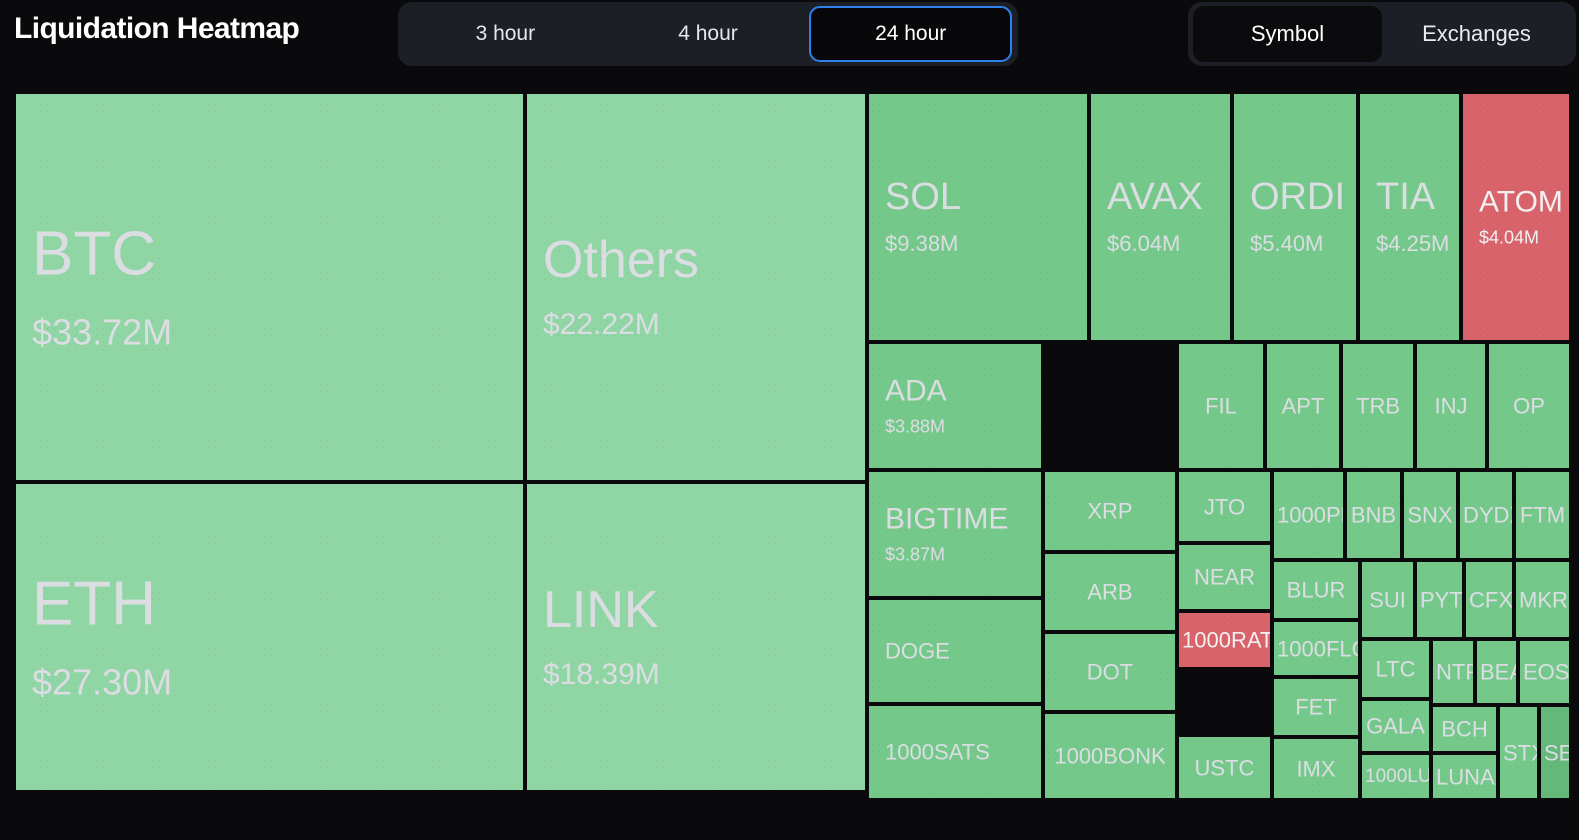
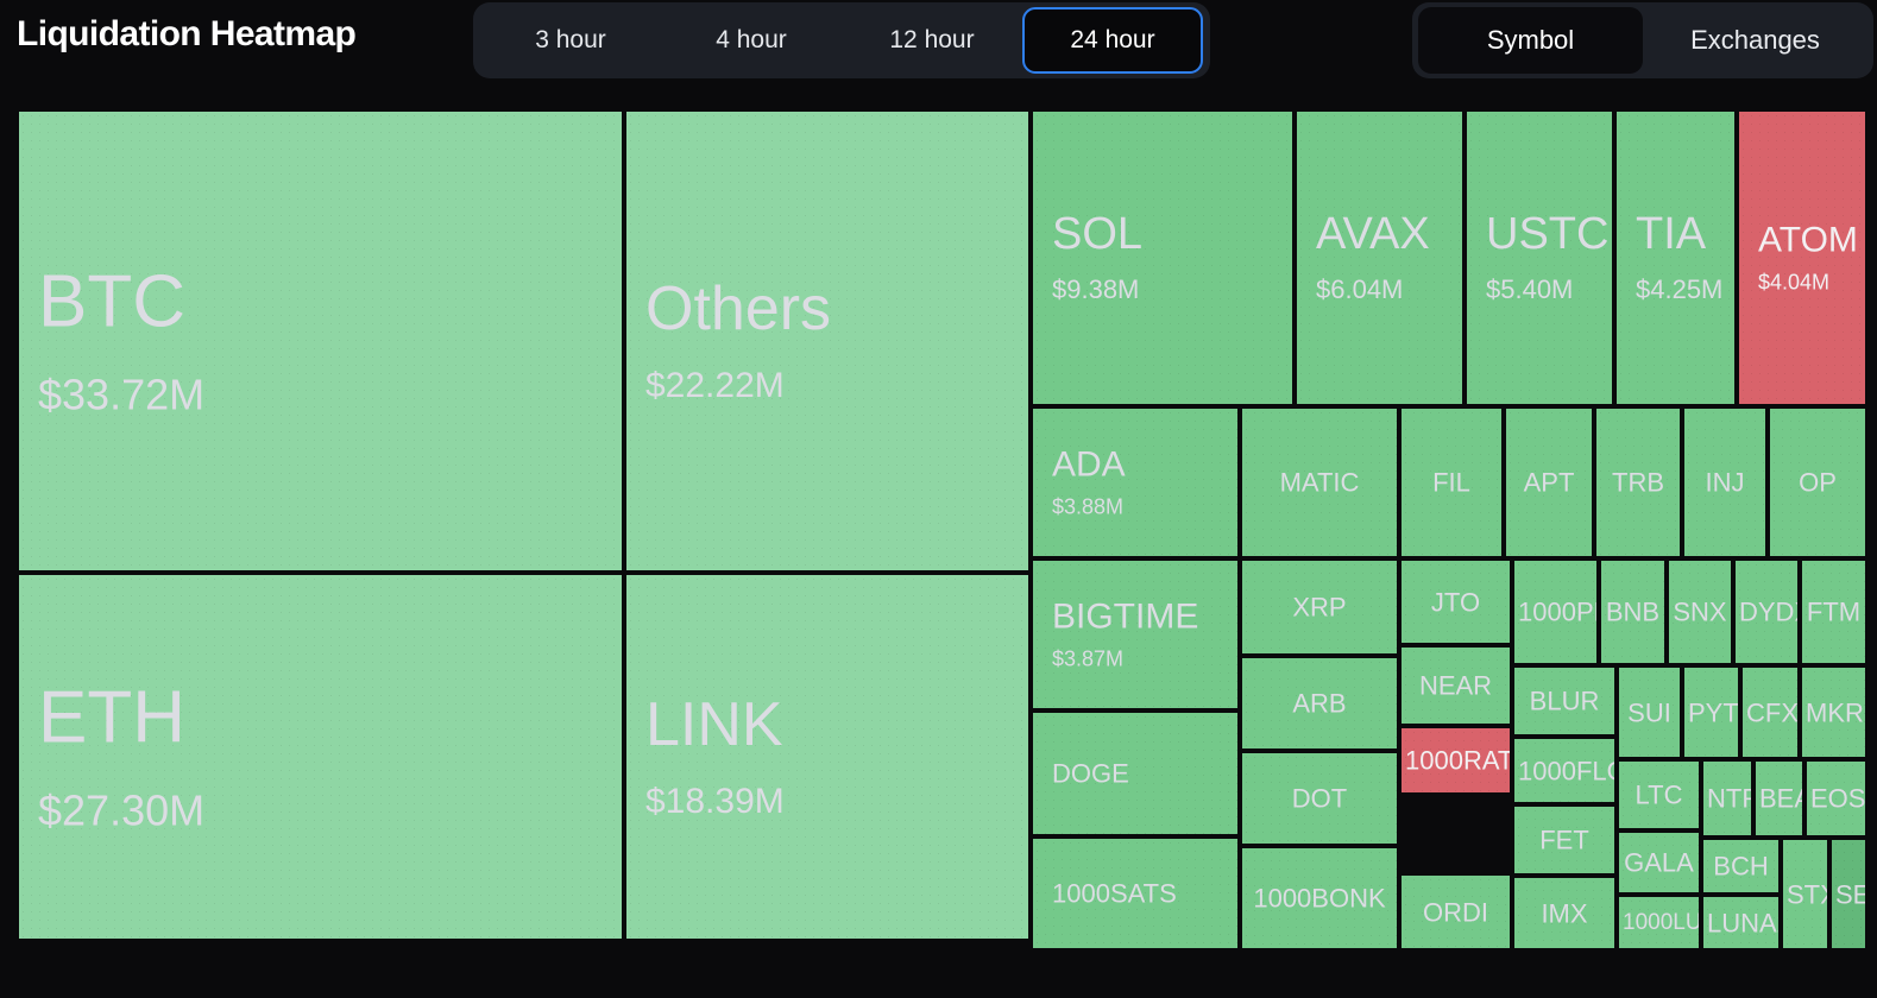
  Liquidation Heatmap
  3 hour
  4 hour
+ 12 hour
  24 hour
  Symbol
  Exchanges
  BTC
  $33.72M
  ETH
  $27.30M
  Others
  $22.22M
  LINK
  $18.39M
  SOL
  $9.38M
  AVAX
  $6.04M
- ORDI
+ USTC
  $5.40M
  TIA
  $4.25M
  ATOM
  $4.04M
  ADA
  $3.88M
  BIGTIME
  $3.87M
  DOGE
  1000SATS
+ MATIC
  FIL
  APT
  TRB
  INJ
  OP
  XRP
  ARB
  DOT
  1000BONK
  JTO
  NEAR
  1000RAT
- USTC
+ ORDI
  BNB
  SNX
  DYD
  FTM
  BLUR
  FET
  IMX
  SUI
  PYT
  CFX
  MKR
  LTC
  GALA
  1000LU
  EOS
  BCH
  LUNA
